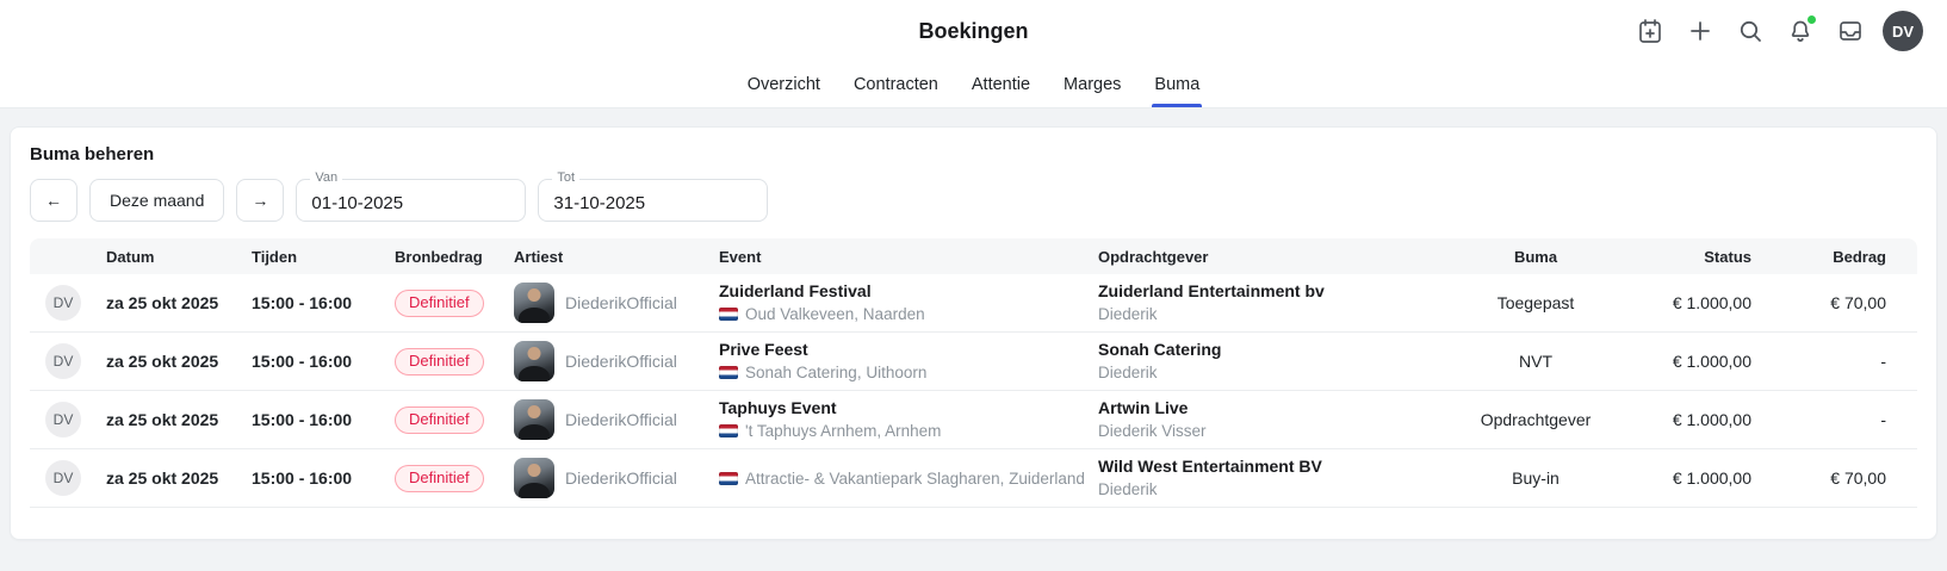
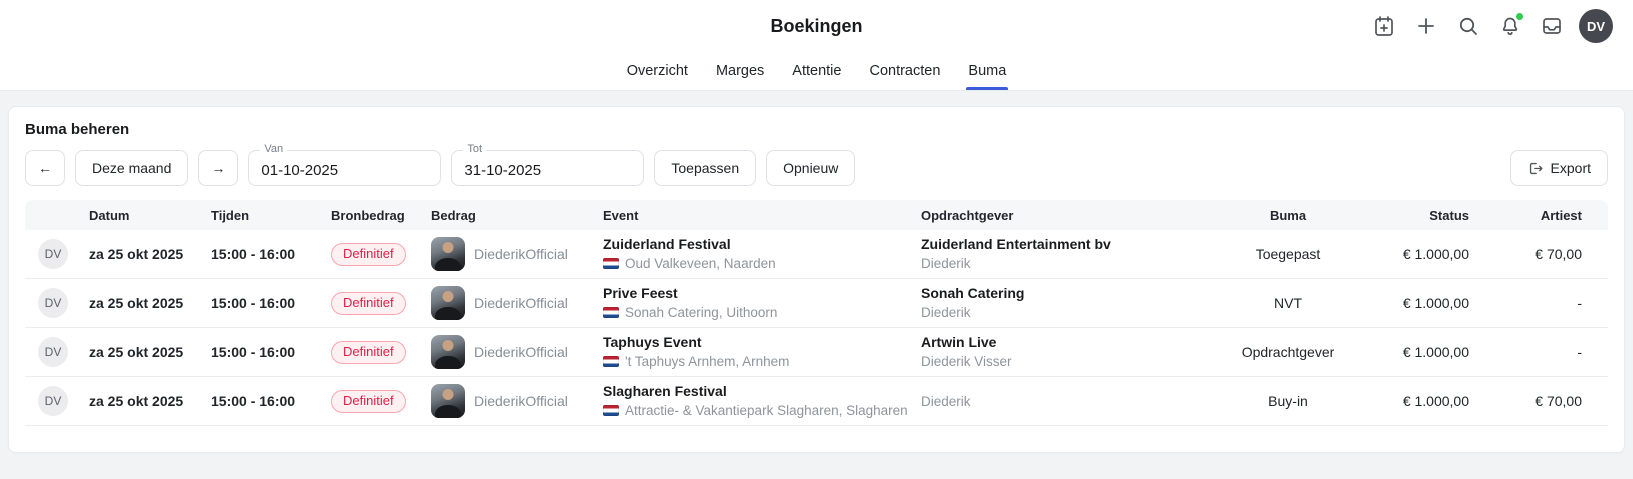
  Boekingen
  DV
  Overzicht
- Contracten
+ Marges
  Attentie
- Marges
+ Contracten
  Buma
  Buma beheren
  ←
  Deze maand
  →
  Van
  01-10-2025
  Tot
  31-10-2025
+ Toepassen
+ Opnieuw
+ Export
  Datum
  Tijden
  Bronbedrag
- Artiest
+ Bedrag
  Event
  Opdrachtgever
  Buma
  Status
- Bedrag
+ Artiest
  DV
  za 25 okt 2025
  15:00 - 16:00
  Definitief
  DiederikOfficial
  Zuiderland Festival
  Oud Valkeveen, Naarden
  Zuiderland Entertainment bv
  Diederik
  Toegepast
  € 1.000,00
  € 70,00
  DV
  za 25 okt 2025
  15:00 - 16:00
  Definitief
  DiederikOfficial
  Prive Feest
  Sonah Catering, Uithoorn
  Sonah Catering
  Diederik
  NVT
  € 1.000,00
  -
  DV
  za 25 okt 2025
  15:00 - 16:00
  Definitief
  DiederikOfficial
  Taphuys Event
  't Taphuys Arnhem, Arnhem
  Artwin Live
  Diederik Visser
  Opdrachtgever
  € 1.000,00
  -
  DV
  za 25 okt 2025
  15:00 - 16:00
  Definitief
  DiederikOfficial
+ Slagharen Festival
- Attractie- & Vakantiepark Slagharen, Zuiderland
+ Attractie- & Vakantiepark Slagharen, Slagharen
- Wild West Entertainment BV
  Diederik
  Buy-in
  € 1.000,00
  € 70,00
